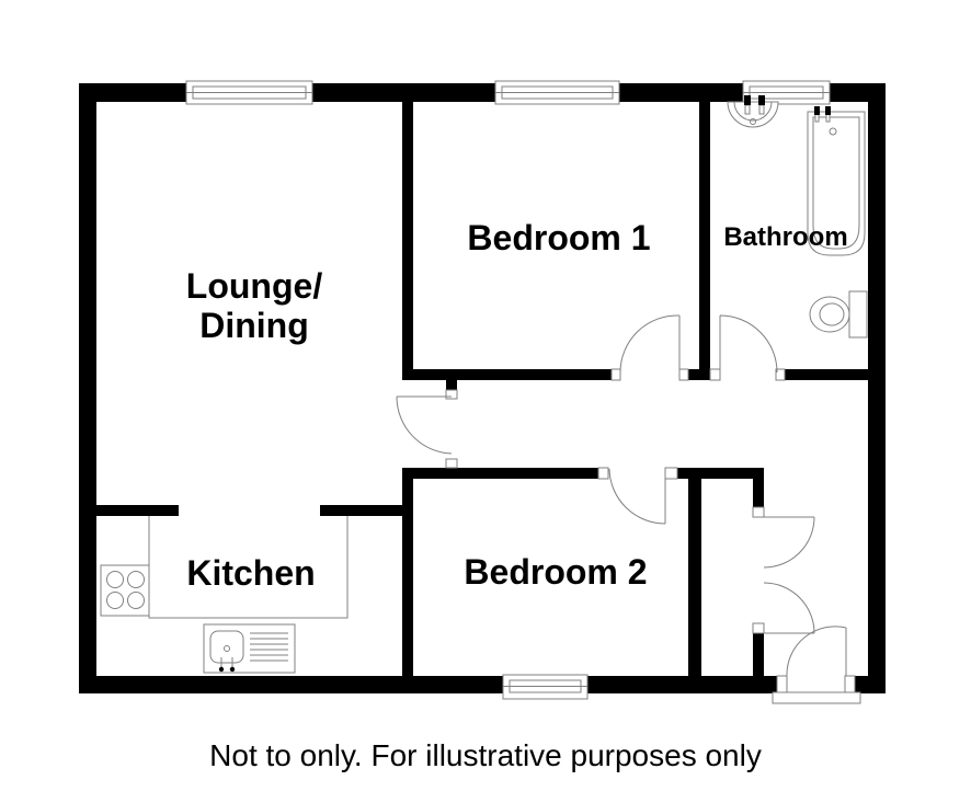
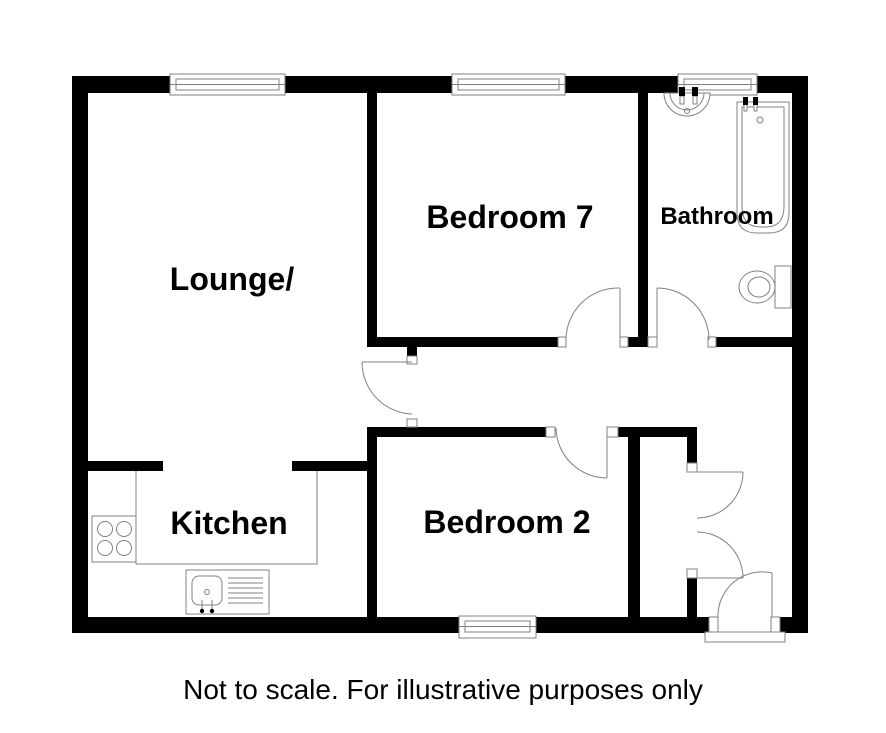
  Lounge/
- Dining
- Bedroom 1
+ Bedroom 7
  Bathroom
  Kitchen
  Bedroom 2
- Not to only. For illustrative purposes only
+ Not to scale. For illustrative purposes only
